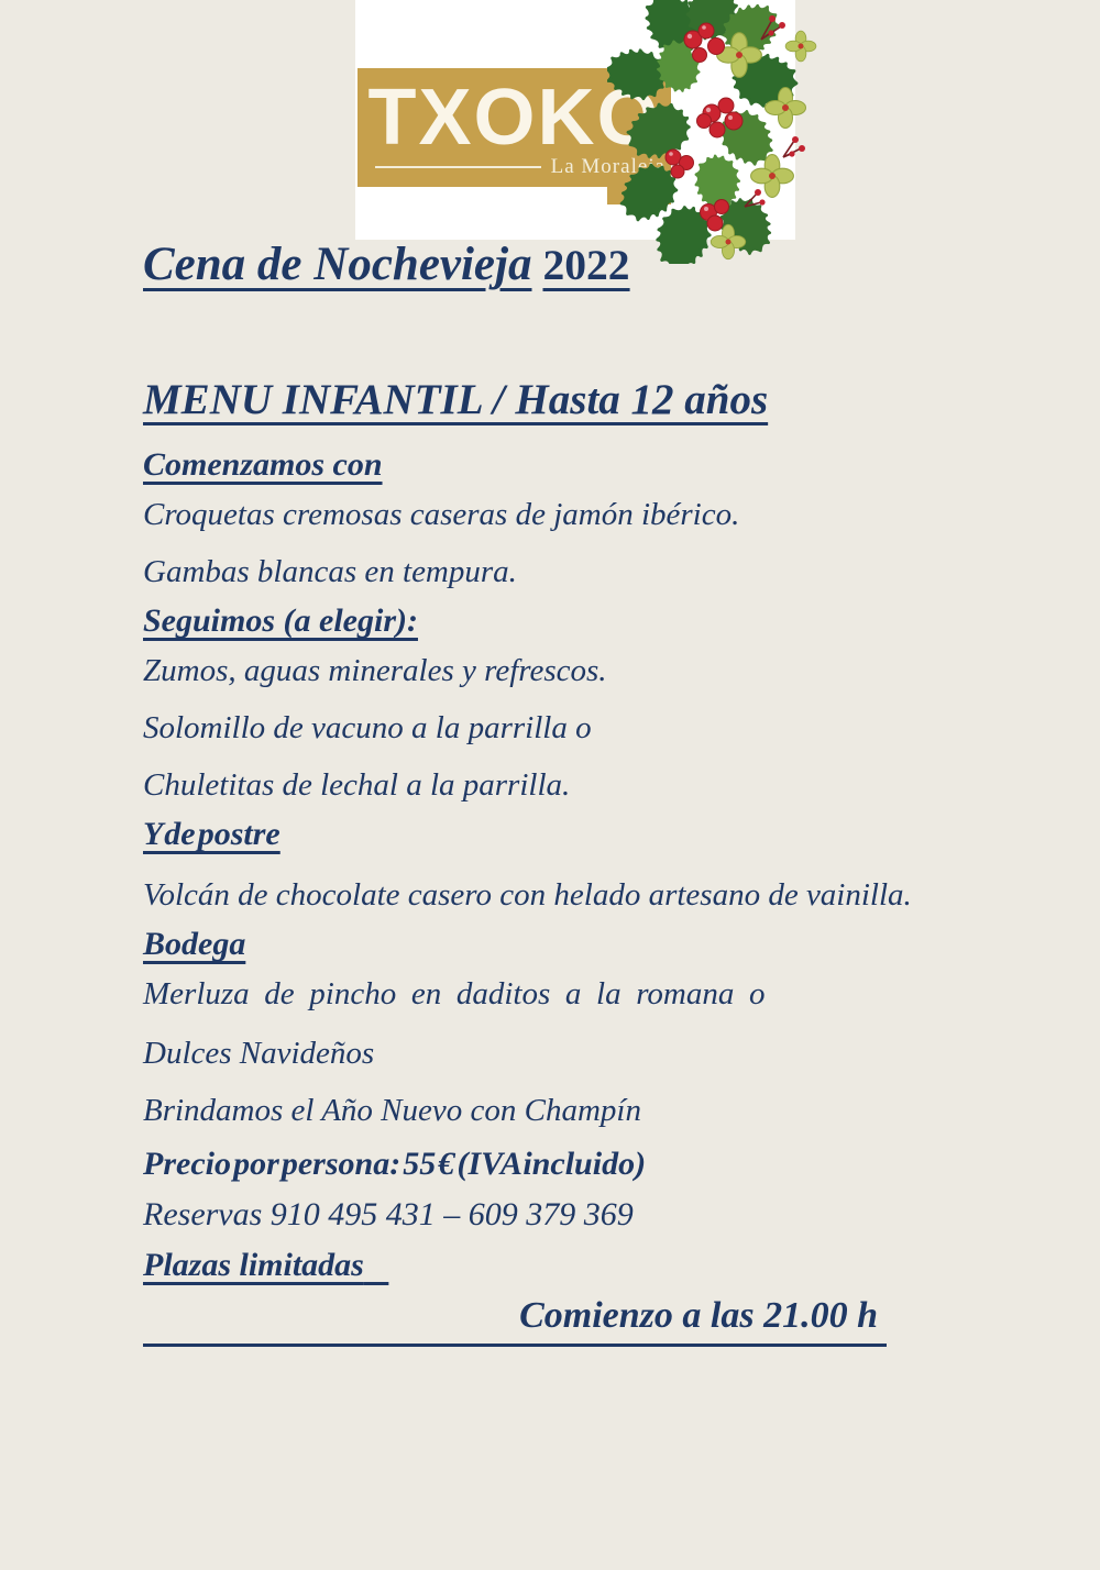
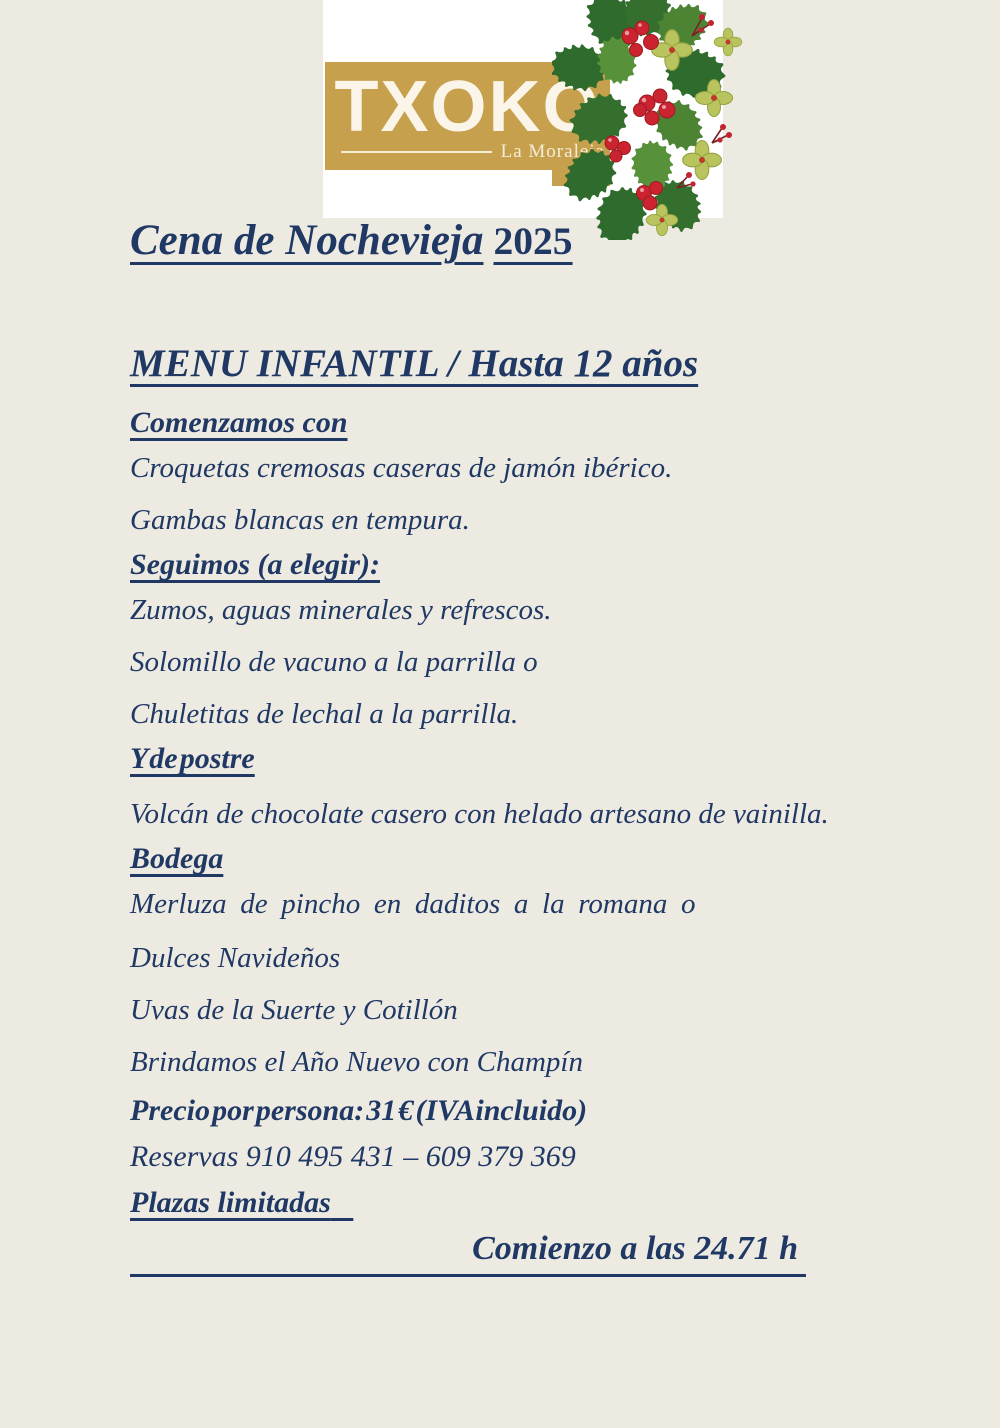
  TXOKO
  La Moralea
- Cena de Nochevieja 2022
+ Cena de Nochevieja 2025
  MENU INFANTIL / Hasta 12 años
  Comenzamos con
  Croquetas cremosas caseras de jamón ibérico.
  Gambas blancas en tempura.
  Seguimos (a elegir):
  Zumos, aguas minerales y refrescos.
  Solomillo de vacuno a la parrilla o
  Chuletitas de lechal a la parrilla.
  Y de postre
  Volcán de chocolate casero con helado artesano de vainilla.
  Bodega
  Merluza de pincho en daditos a la romana o
  Dulces Navideños
+ Uvas de la Suerte y Cotillón
  Brindamos el Año Nuevo con Champín
- Precio por persona: 55 € (IVA incluido)
+ Precio por persona: 31 € (IVA incluido)
  Reservas 910 495 431 – 609 379 369
  Plazas limitadas
- Comienzo a las 21.00 h
+ Comienzo a las 24.71 h
